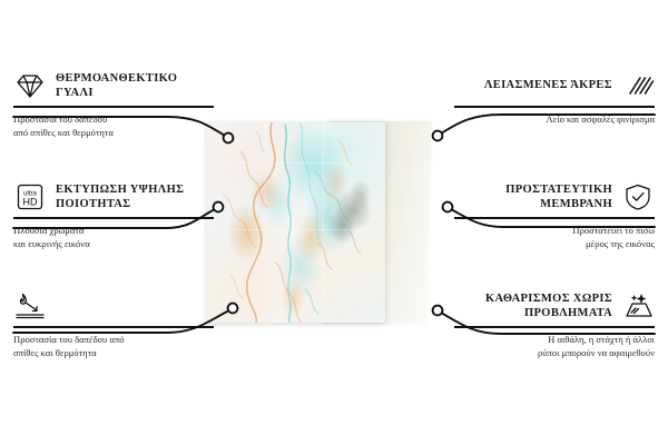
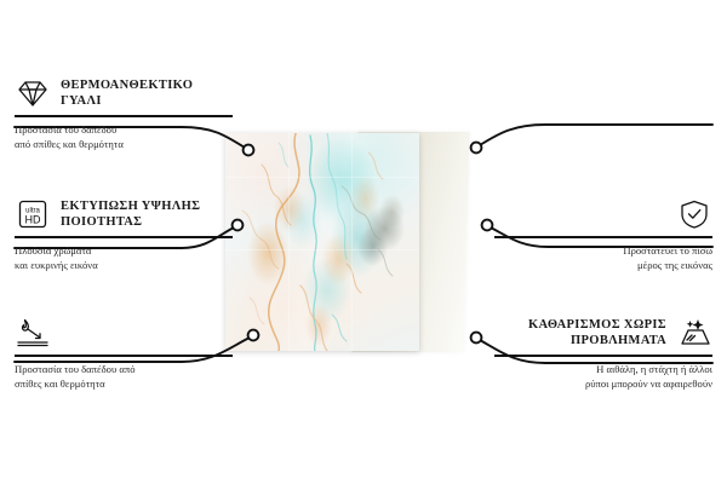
  ΘΕΡΜΟΑΝΘΕΚΤΙΚΟ ΓΥΑΛΙ
  Προστασία του δαπέδου
  από σπίθες και θερμότητα
  HD
  ΕΚΤΥΠΩΣΗ ΥΨΗΛΗΣ ΠΟΙΟΤΗΤΑΣ
  Πλούσια χρώματα
  και ευκρινής εικόνα
  Προστασία του δαπέδου από
  σπίθες και θερμότητα
- ΛΕΙΑΣΜΕΝΕΣ ΆΚΡΕΣ
- Λείο και ασφαλές φινίρισμα
- ΠΡΟΣΤΑΤΕΥΤΙΚΗ ΜΕΜΒΡΑΝΗ
  Προστατεύει το πίσω
  μέρος της εικόνας
  ΚΑΘΑΡΙΣΜΟΣ ΧΩΡΙΣ ΠΡΟΒΛΗΜΑΤΑ
  Η αιθάλη, η στάχτη ή άλλοι
  ρύποι μπορούν να αφαιρεθούν
